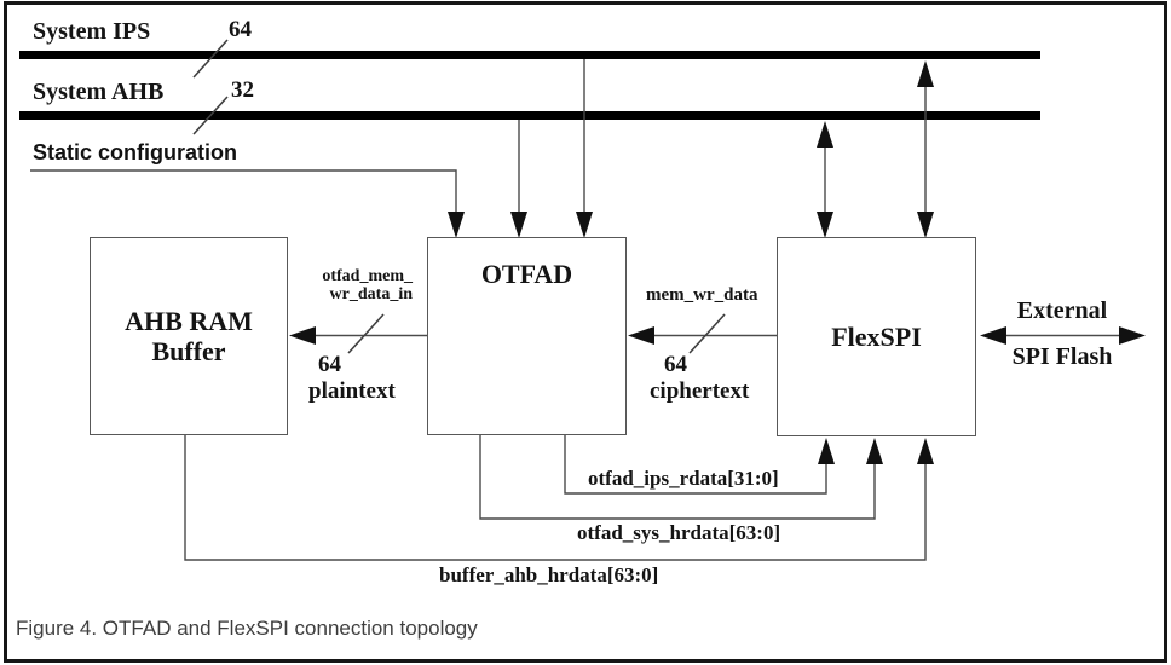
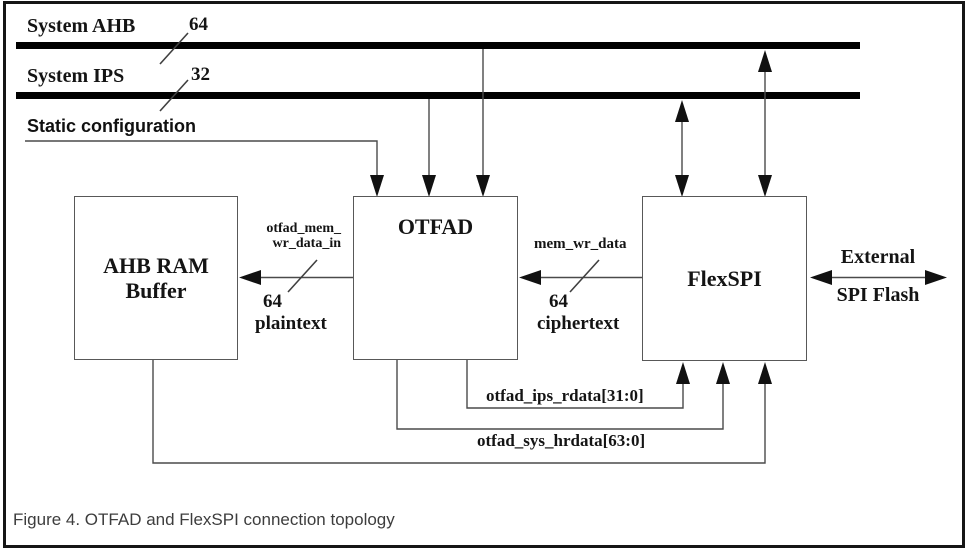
- System IPS
+ System AHB
  64
- System AHB
+ System IPS
  32
  Static configuration
  AHB RAM
  Buffer
  OTFAD
  FlexSPI
  otfad_mem_
  wr_data_in
  64
  plaintext
  mem_wr_data
  64
  ciphertext
  External
  SPI Flash
  otfad_ips_rdata[31:0]
  otfad_sys_hrdata[63:0]
- buffer_ahb_hrdata[63:0]
  Figure 4. OTFAD and FlexSPI connection topology
